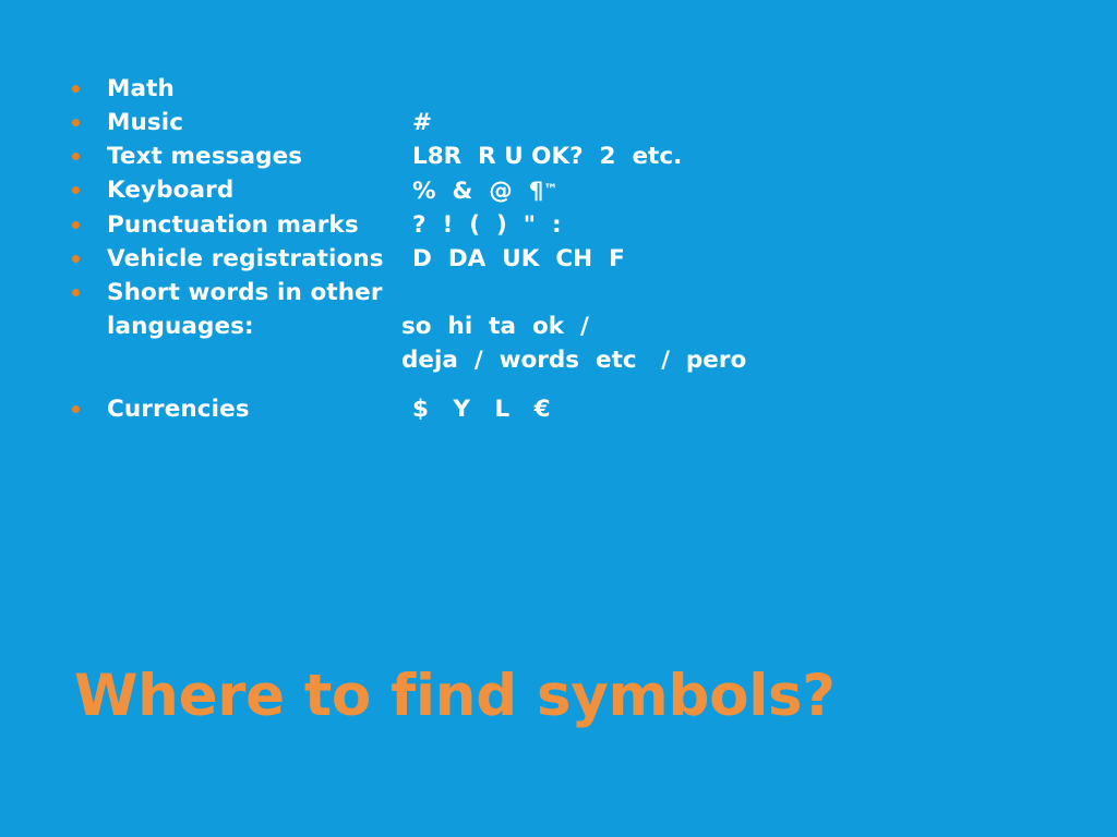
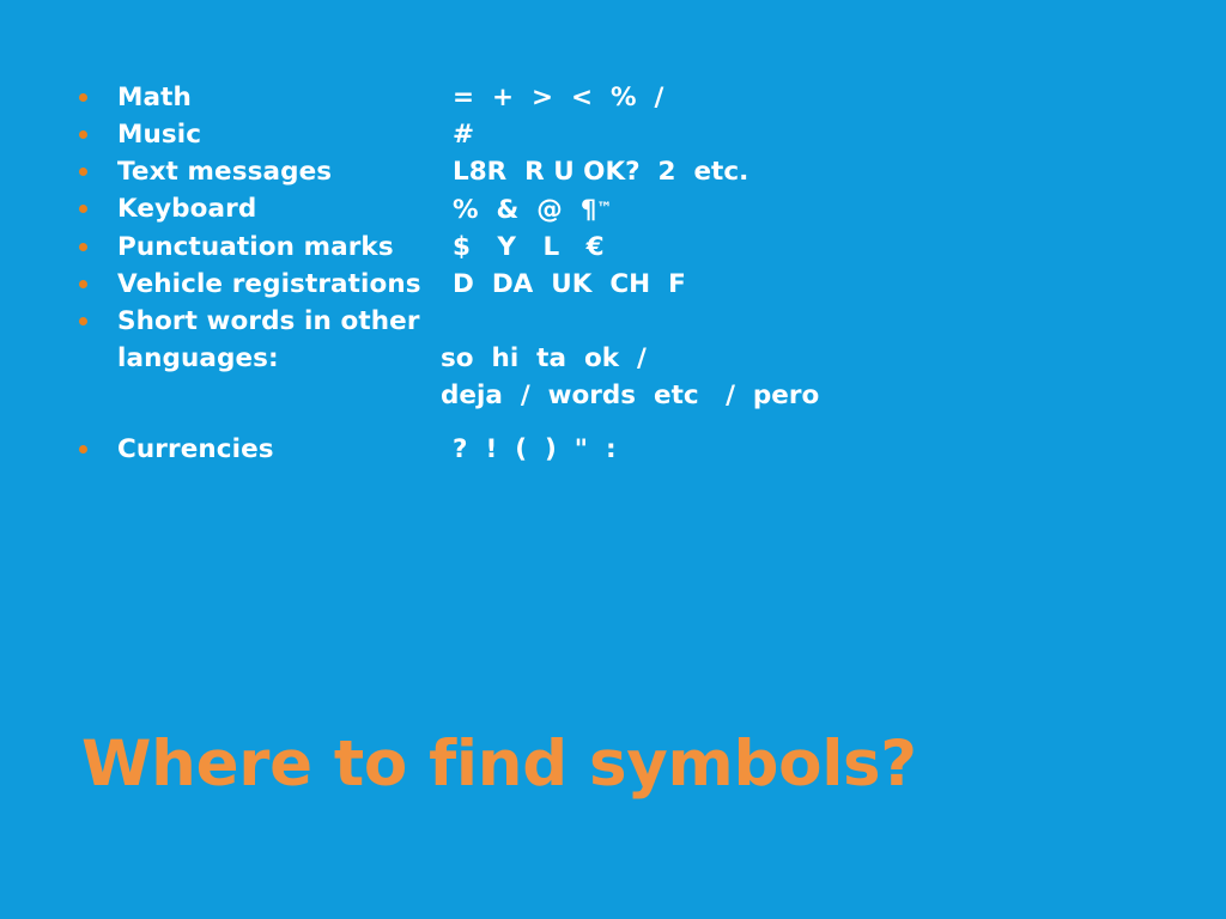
  Math
+ = + > < % /
  Music
  #
  Text messages
  L8R R U OK? 2 etc.
  Keyboard
  % & @ ¶™
  Punctuation marks
- ? ! ( ) " :
+ $ Y L €
  Vehicle registrations
  D DA UK CH F
  Short words in other languages:
  so hi ta ok /
  deja / words etc / pero
  Currencies
- $ Y L €
+ ? ! ( ) " :
  Where to find symbols?
